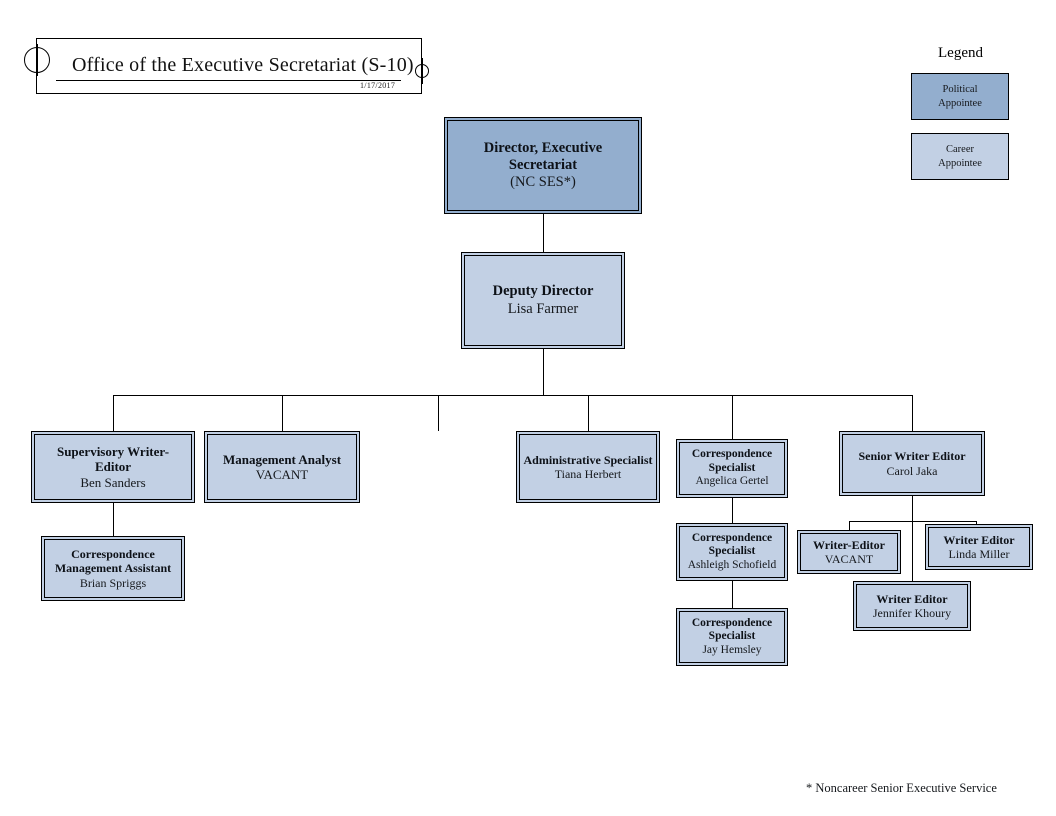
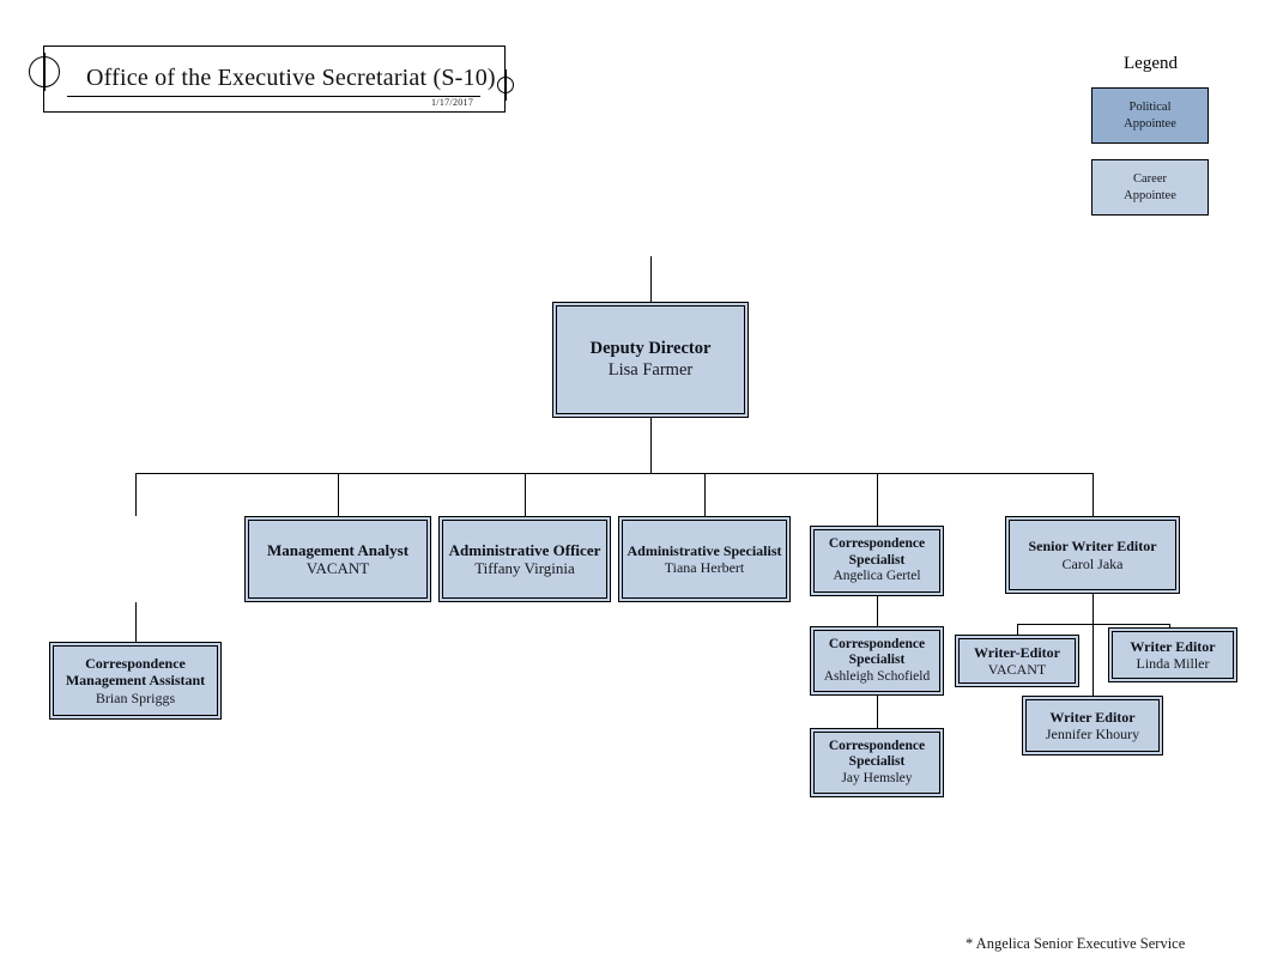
  Office of the Executive Secretariat (S-10)
  1/17/2017
  Legend
  Political
  Appointee
  Career
  Appointee
- Director, Executive
- Secretariat
- (NC SES*)
  Deputy Director
  Lisa Farmer
- Supervisory Writer-
- Editor
- Ben Sanders
  Management Analyst
  VACANT
+ Administrative Officer
+ Tiffany Virginia
  Administrative Specialist
  Tiana Herbert
  Correspondence
  Specialist
  Angelica Gertel
  Senior Writer Editor
  Carol Jaka
  Correspondence
  Management Assistant
  Brian Spriggs
  Correspondence
  Specialist
  Ashleigh Schofield
  Correspondence
  Specialist
  Jay Hemsley
  Writer-Editor
  VACANT
  Writer Editor
  Linda Miller
  Writer Editor
  Jennifer Khoury
- * Noncareer Senior Executive Service
+ * Angelica Senior Executive Service
